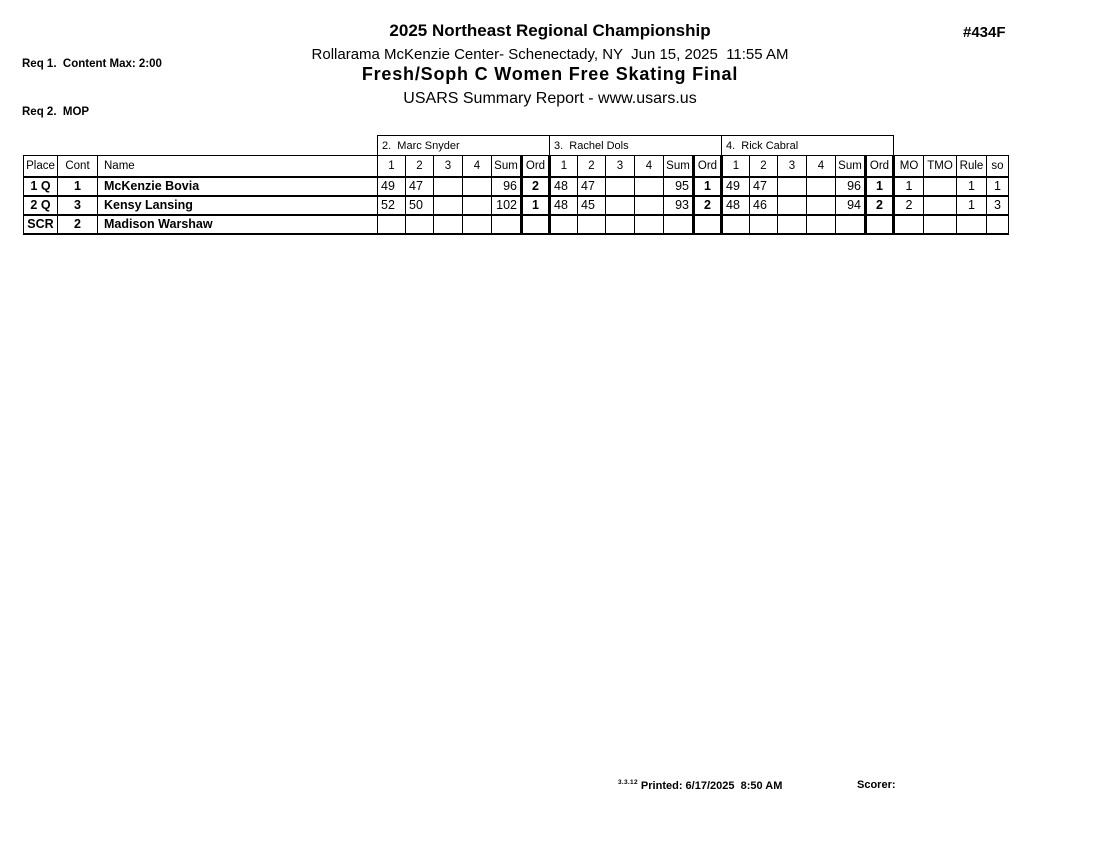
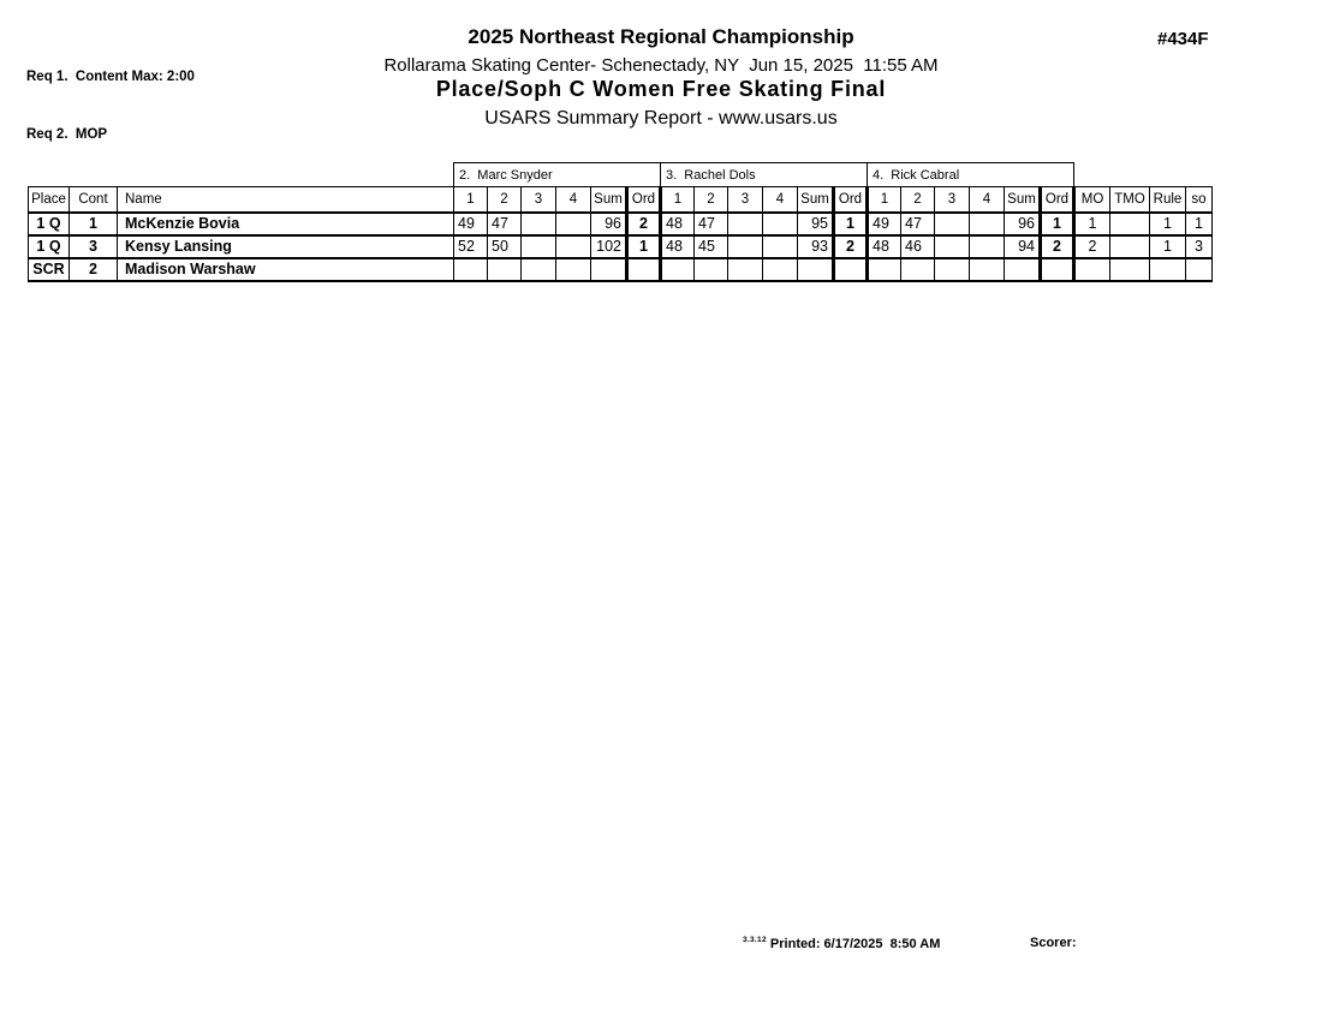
  Req 1. Content Max: 2:00
  Req 2. MOP
  2025 Northeast Regional Championship
- Rollarama McKenzie Center- Schenectady, NY Jun 15, 2025 11:55 AM
+ Rollarama Skating Center- Schenectady, NY Jun 15, 2025 11:55 AM
- Fresh/Soph C Women Free Skating Final
+ Place/Soph C Women Free Skating Final
  USARS Summary Report - www.usars.us
  #434F
  	2. Marc Snyder	3. Rachel Dols	4. Rick Cabral
  Place	Cont	Name	1	2	3	4	Sum	Ord	1	2	3	4	Sum	Ord	1	2	3	4	Sum	Ord	MO	TMO	Rule	so
  1 Q	1	McKenzie Bovia	49	47			96	2	48	47			95	1	49	47			96	1	1		1	1
- 2 Q	3	Kensy Lansing	52	50			102	1	48	45			93	2	48	46			94	2	2		1	3
+ 1 Q	3	Kensy Lansing	52	50			102	1	48	45			93	2	48	46			94	2	2		1	3
  SCR	2	Madison Warshaw
  Printed: 6/17/2025 8:50 AM
  Scorer:
